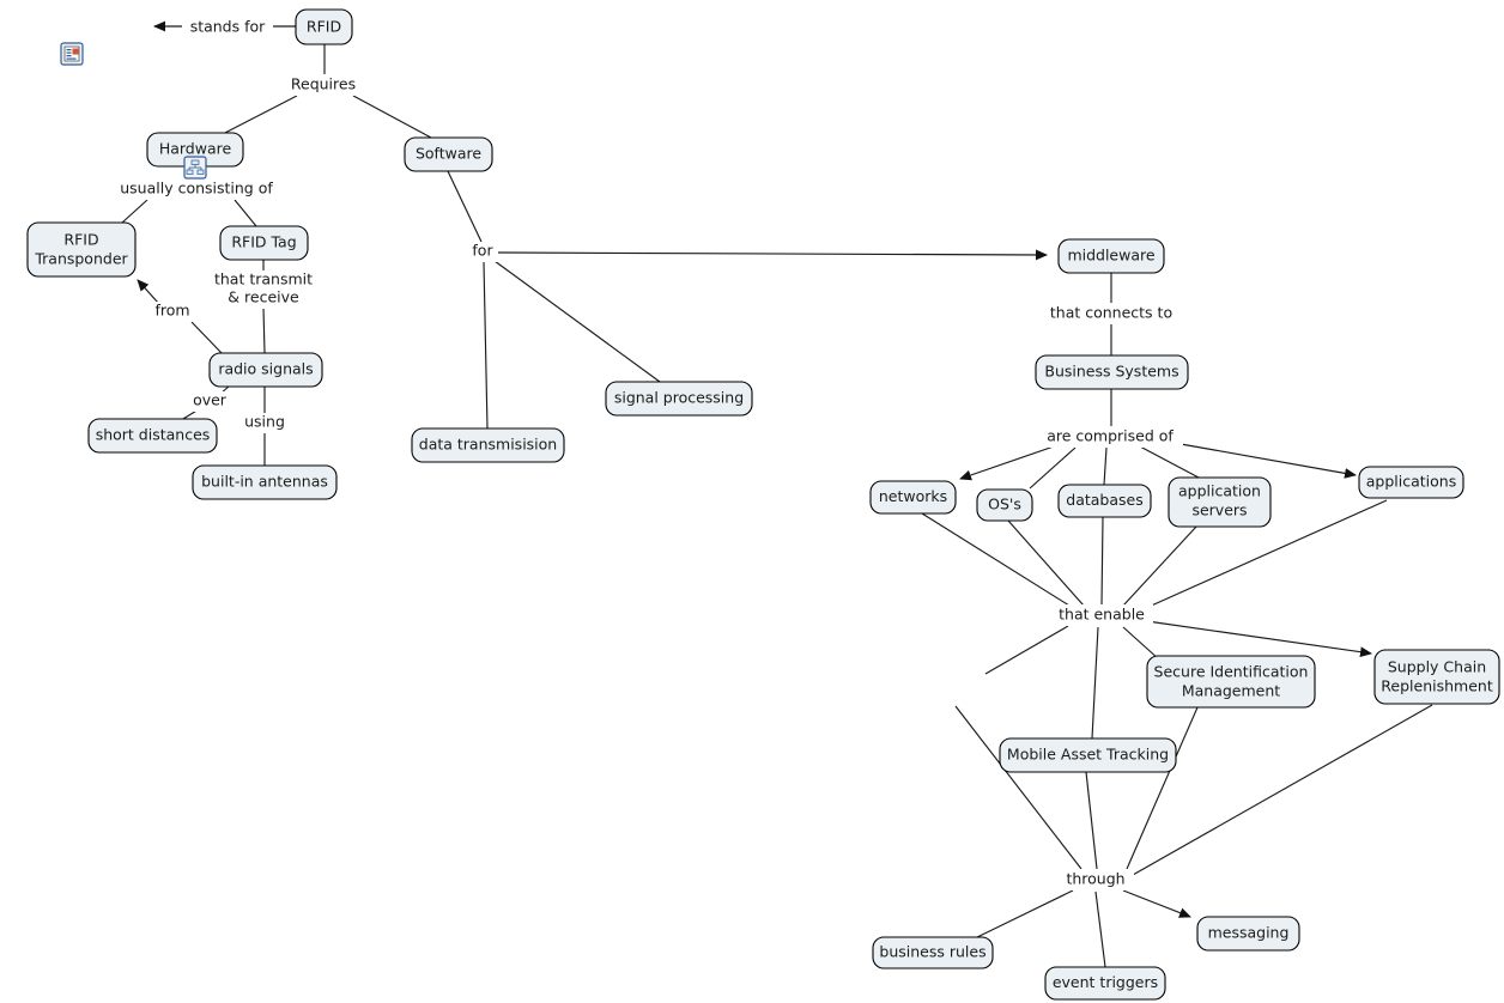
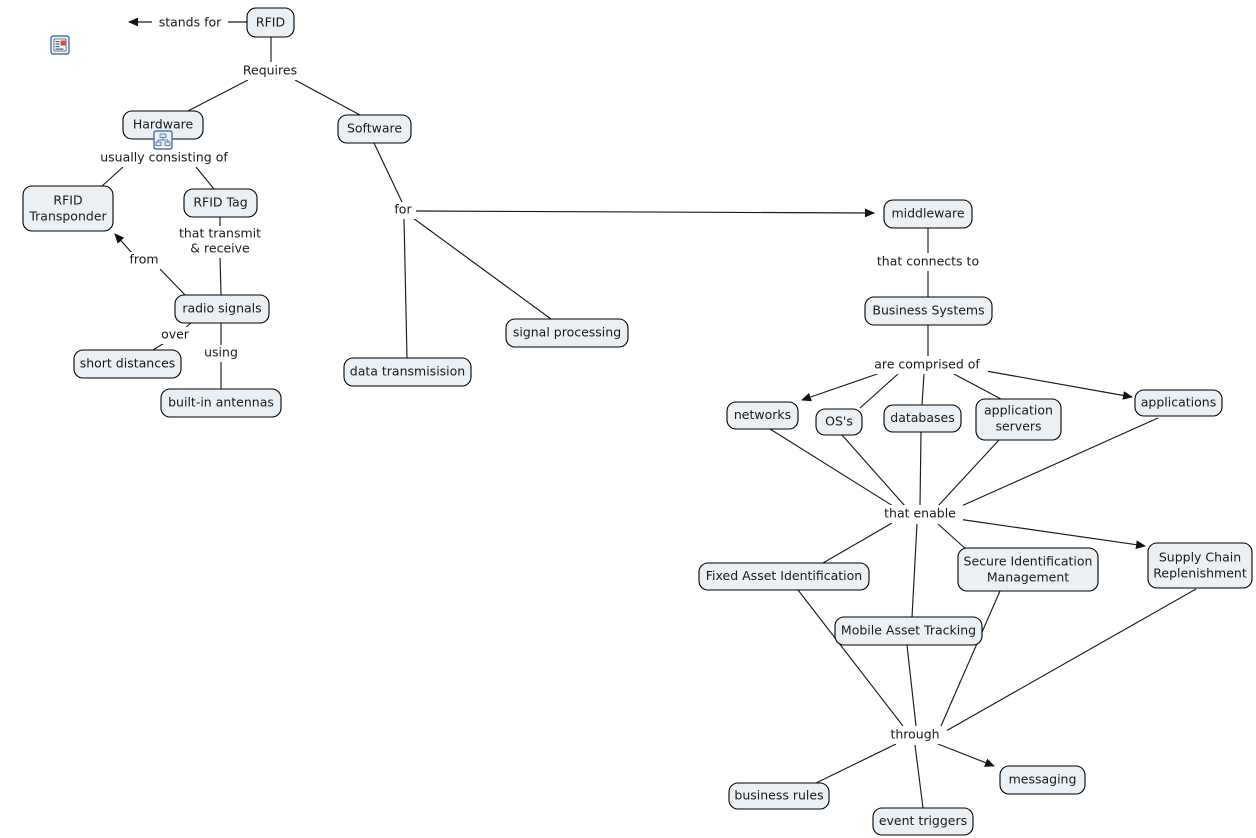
  stands for
  Requires
  usually consisting of
  that transmit
  & receive
  from
  over
  using
  for
  that connects to
  are comprised of
  that enable
  through
  RFID
  Hardware
  Software
  RFID
  Transponder
  RFID Tag
  radio signals
  short distances
  built-in antennas
  data transmisision
  signal processing
  middleware
  Business Systems
  networks
  OS's
  databases
  application
  servers
  applications
+ Fixed Asset Identification
  Secure Identification
  Management
  Supply Chain
  Replenishment
  Mobile Asset Tracking
  business rules
  event triggers
  messaging
